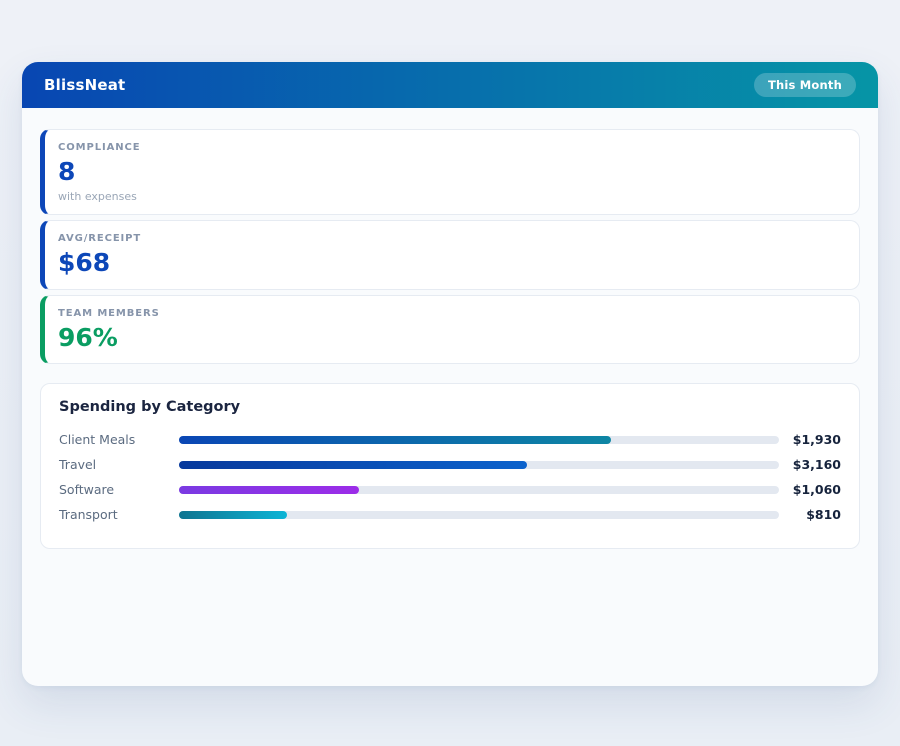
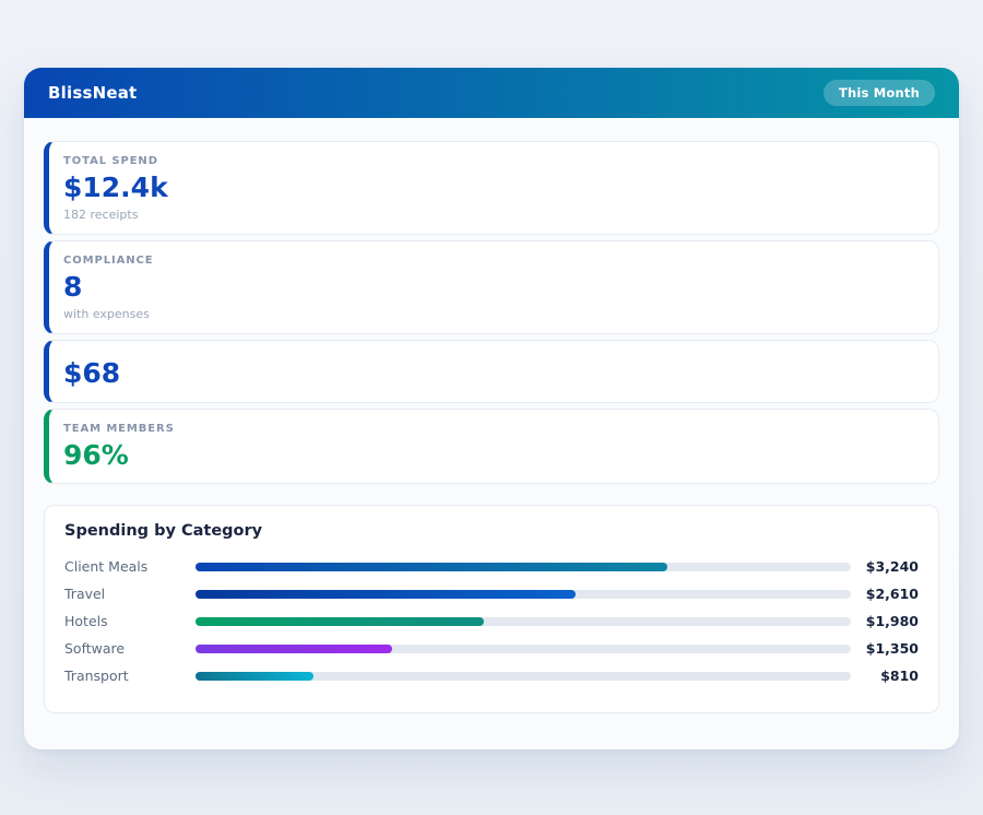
  BlissNeat
  This Month
+ TOTAL SPEND
+ $12.4k
+ 182 receipts
  COMPLIANCE
  8
  with expenses
- AVG/RECEIPT
  $68
  TEAM MEMBERS
  96%
  Spending by Category
  Client Meals
- $1,930
+ $3,240
  Travel
- $3,160
+ $2,610
+ Hotels
+ $1,980
  Software
- $1,060
+ $1,350
  Transport
  $810
